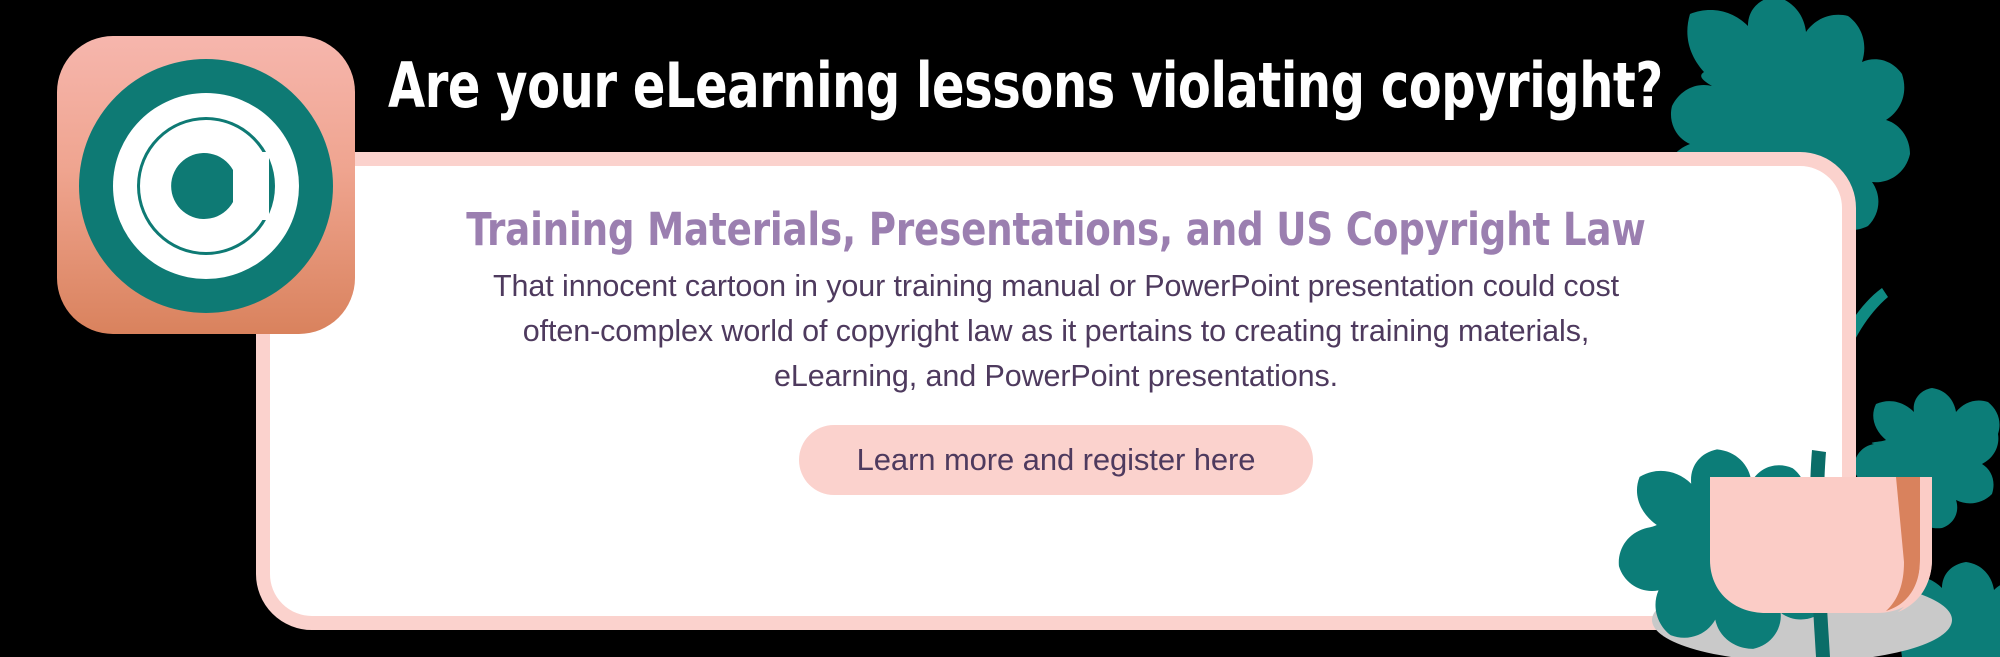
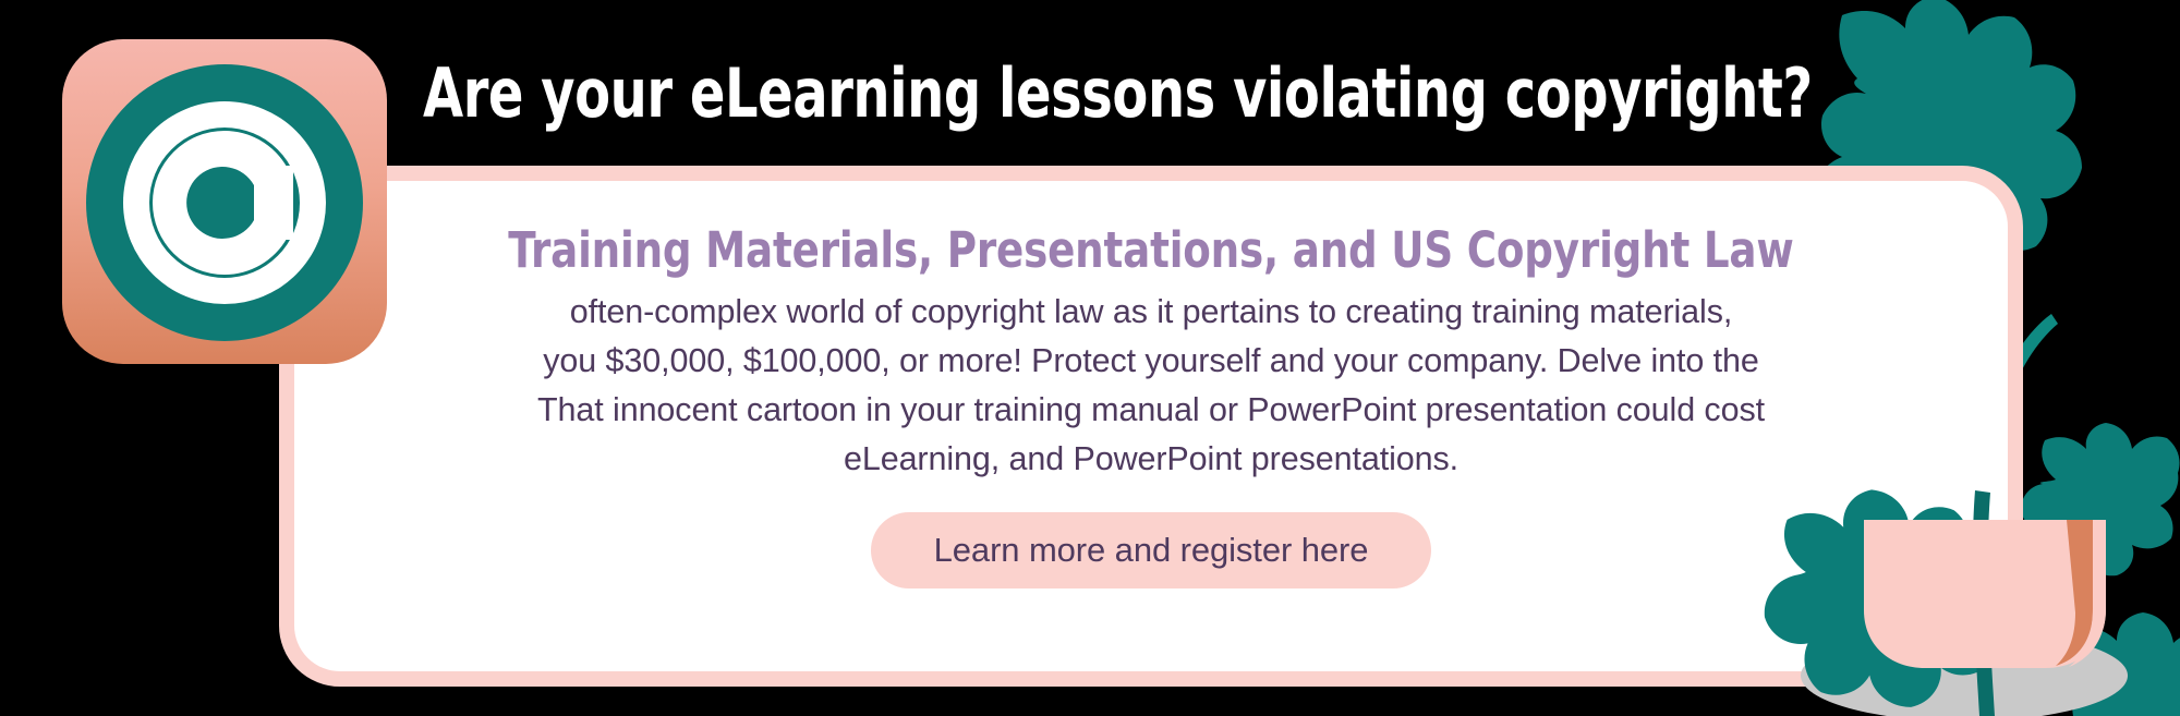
  Training Materials, Presentations, and US Copyright Law
- That innocent cartoon in your training manual or PowerPoint presentation could cost
+ often-complex world of copyright law as it pertains to creating training materials,
+ you $30,000, $100,000, or more! Protect yourself and your company. Delve into the
- often-complex world of copyright law as it pertains to creating training materials,
+ That innocent cartoon in your training manual or PowerPoint presentation could cost
  eLearning, and PowerPoint presentations.
  Learn more and register here
  Are your eLearning lessons violating copyrig
